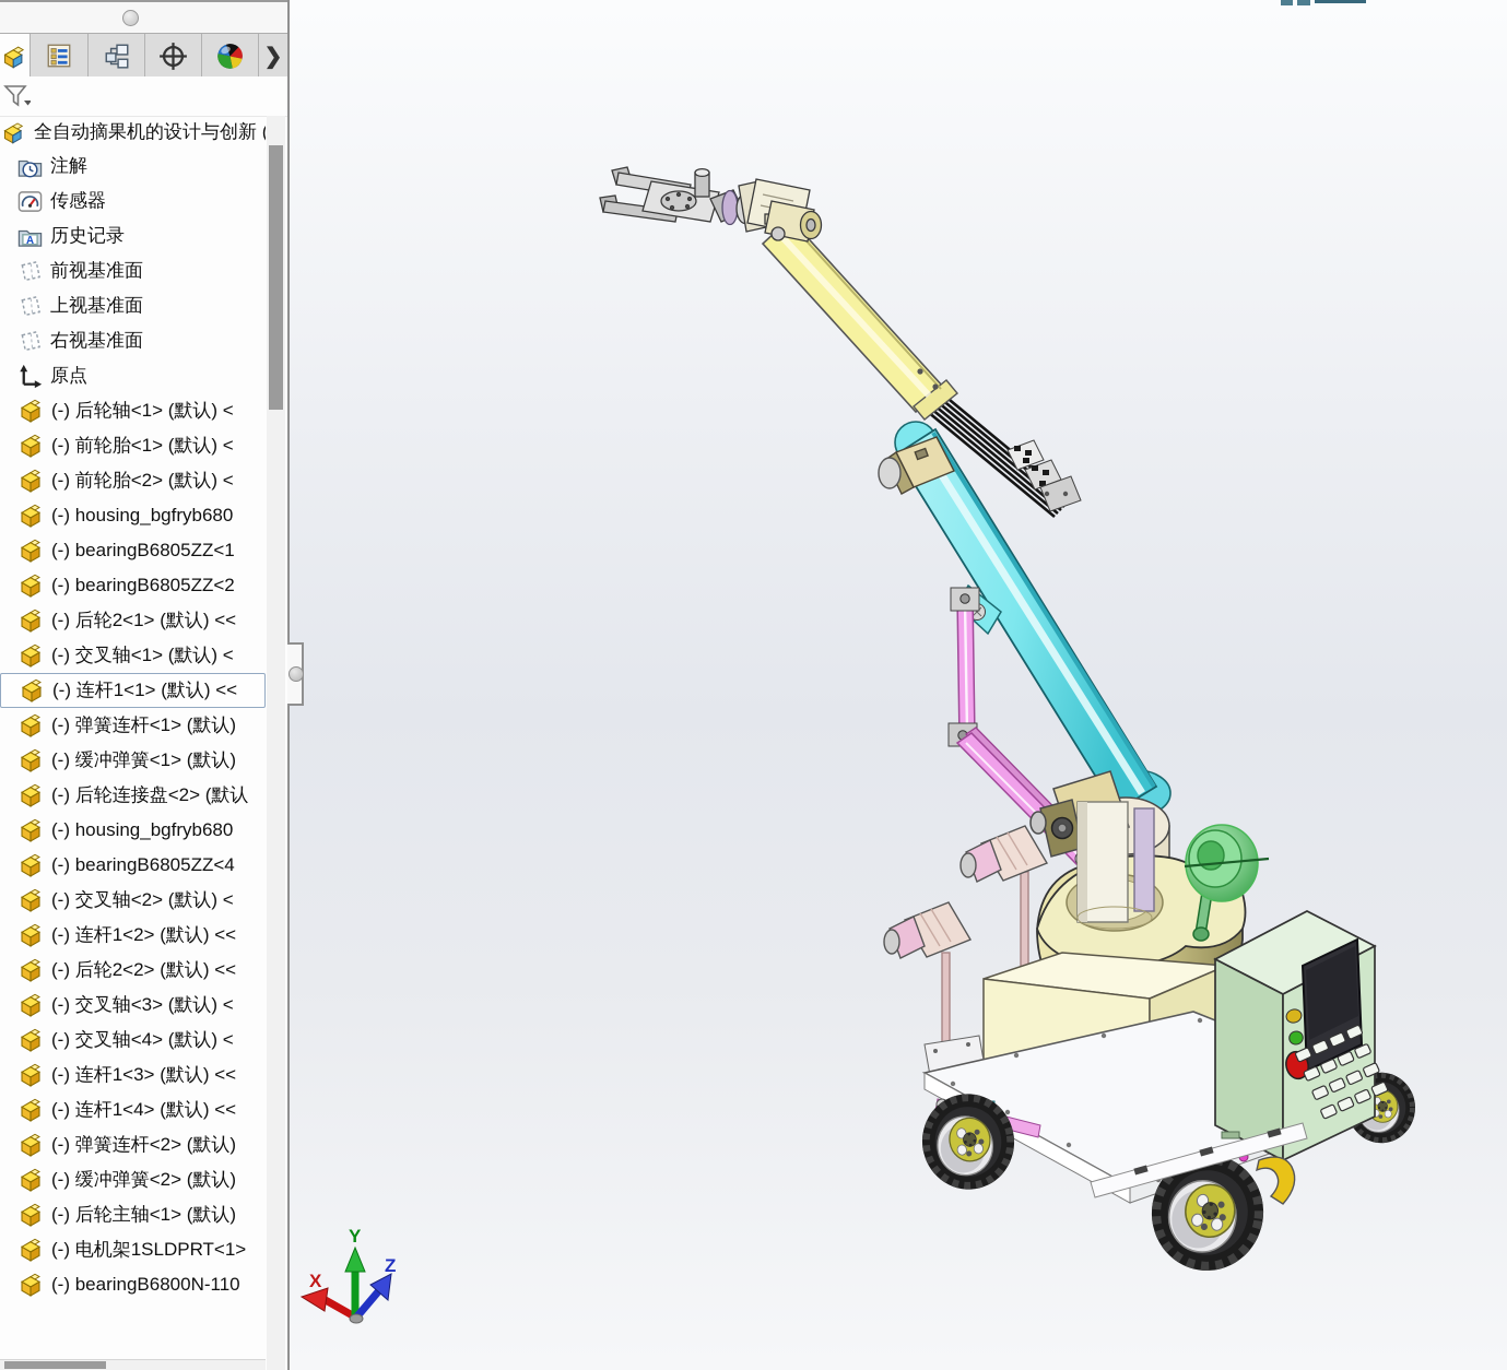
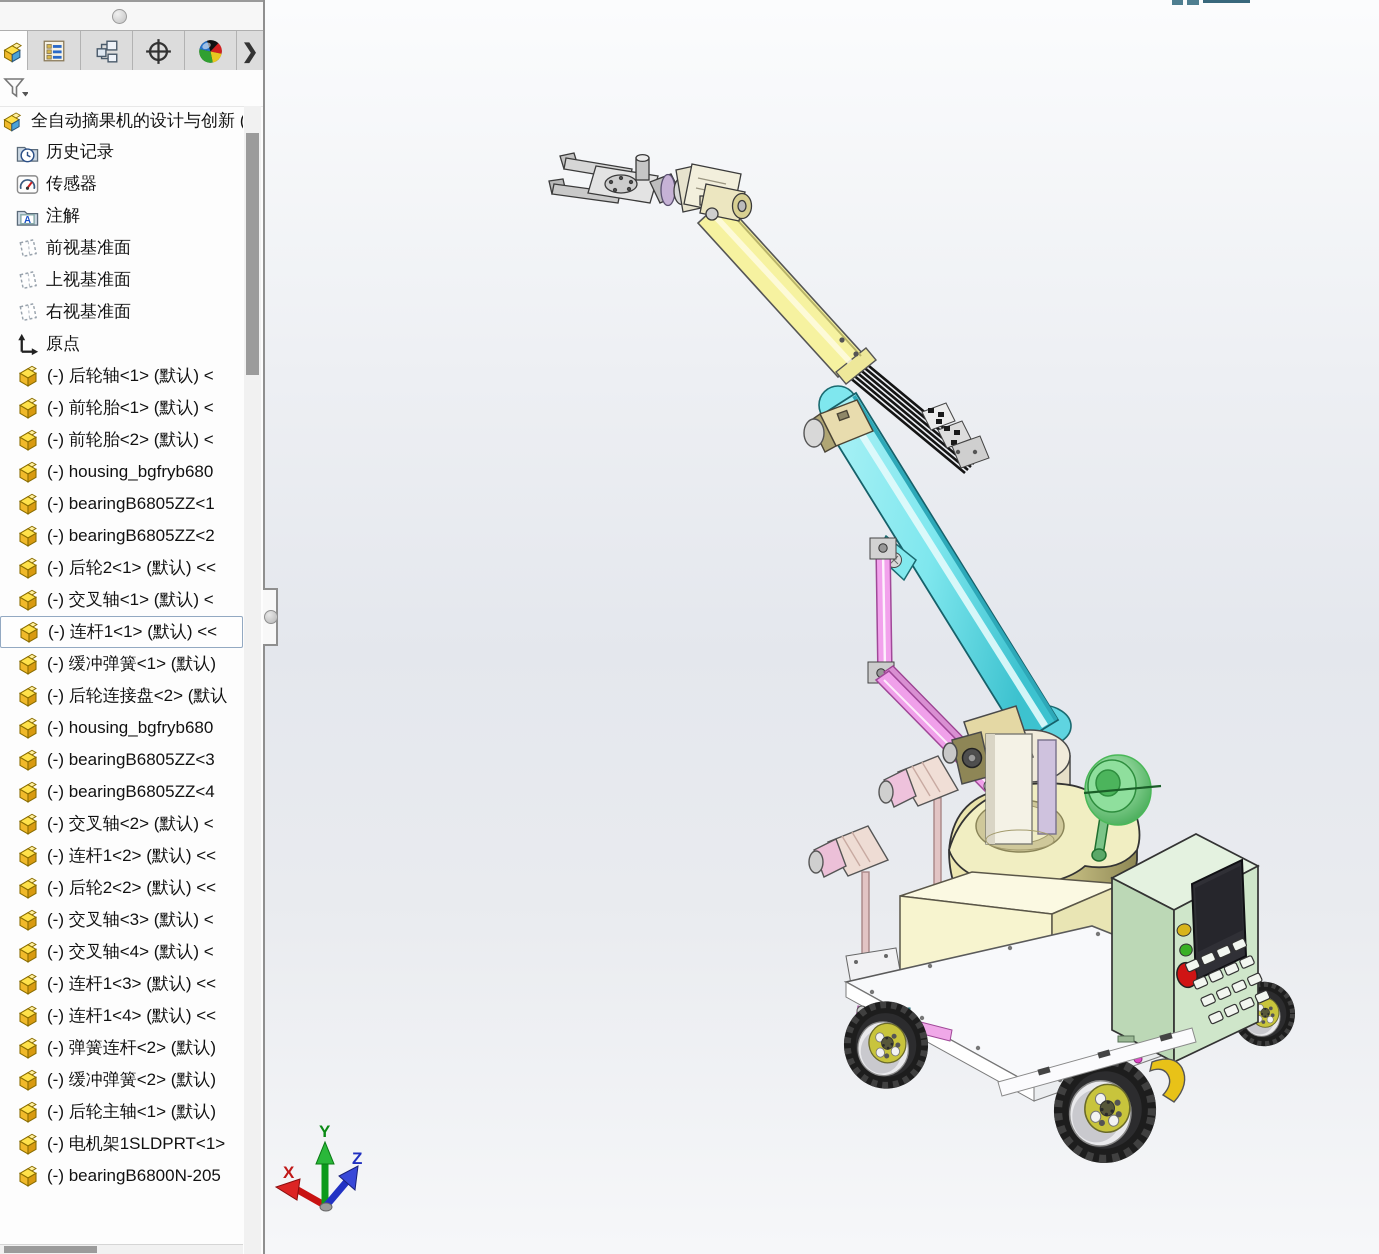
  X
  Y
  Z
  ❯
  全自动摘果机的设计与创新 (
- 注解
+ 历史记录
  传感器
- 历史记录
+ 注解
  前视基准面
  上视基准面
  右视基准面
  原点
  (-) 后轮轴<1> (默认) <
  (-) 前轮胎<1> (默认) <
  (-) 前轮胎<2> (默认) <
  (-) housing_bgfryb680
  (-) bearingB6805ZZ<1
  (-) bearingB6805ZZ<2
  (-) 后轮2<1> (默认) <<
  (-) 交叉轴<1> (默认) <
  (-) 连杆1<1> (默认) <<
- (-) 弹簧连杆<1> (默认)
  (-) 缓冲弹簧<1> (默认)
  (-) 后轮连接盘<2> (默认
  (-) housing_bgfryb680
+ (-) bearingB6805ZZ<3
  (-) bearingB6805ZZ<4
  (-) 交叉轴<2> (默认) <
  (-) 连杆1<2> (默认) <<
  (-) 后轮2<2> (默认) <<
  (-) 交叉轴<3> (默认) <
  (-) 交叉轴<4> (默认) <
  (-) 连杆1<3> (默认) <<
  (-) 连杆1<4> (默认) <<
  (-) 弹簧连杆<2> (默认)
  (-) 缓冲弹簧<2> (默认)
  (-) 后轮主轴<1> (默认)
  (-) 电机架1SLDPRT<1>
- (-) bearingB6800N-110
+ (-) bearingB6800N-205
